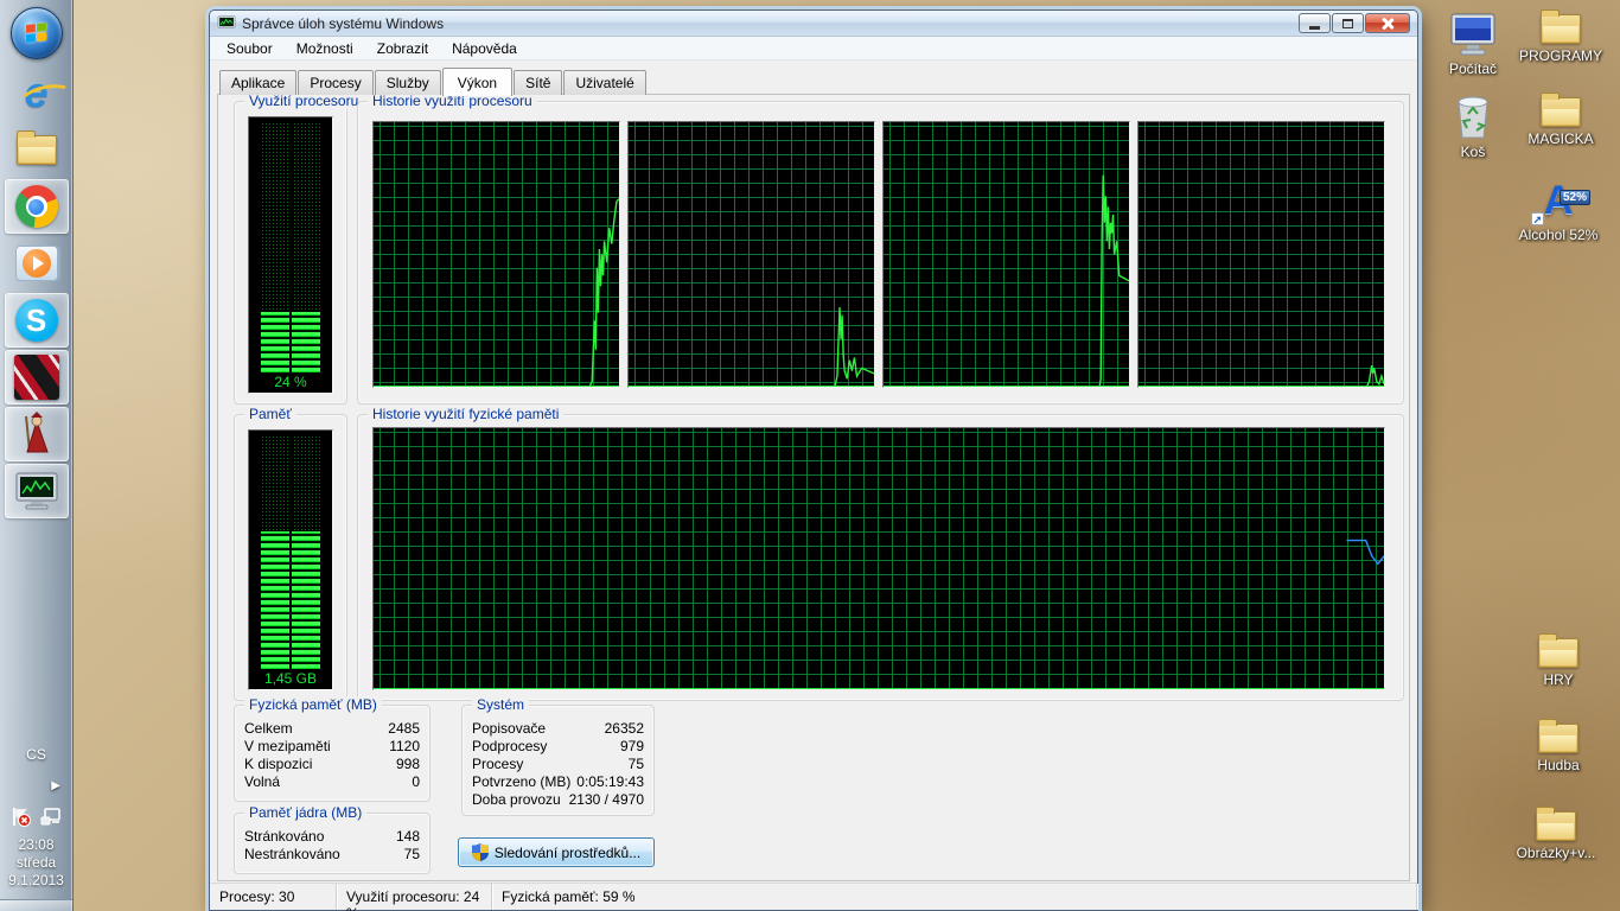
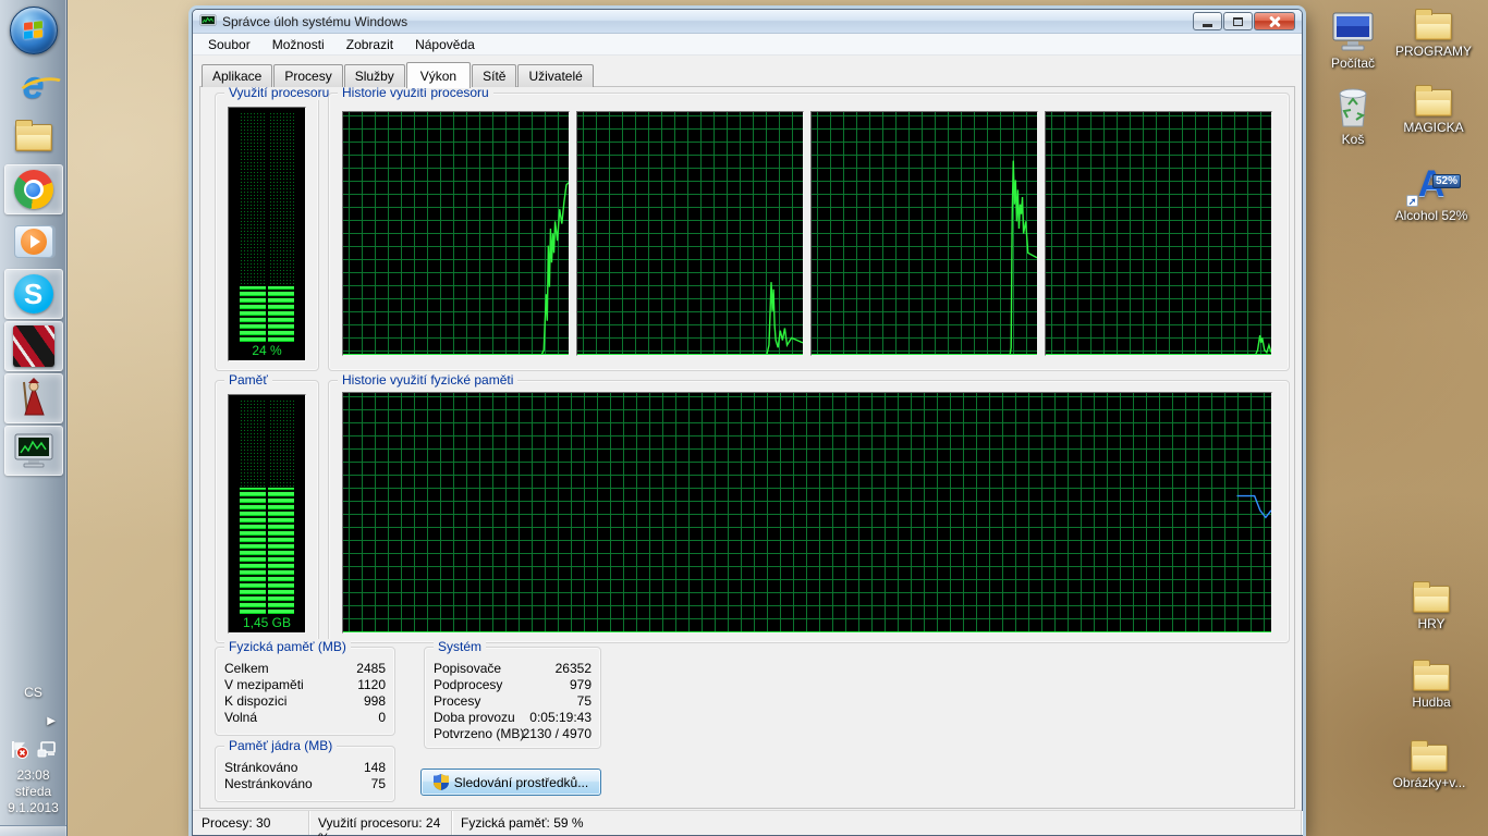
  e
  S
  CS
  ▶
  23:08
  středa
  9.1.2013
  Počítač
  PROGRAMY
  Koš
  MAGICKA
  52%
  ➚
  Alcohol 52%
  HRY
  Hudba
  Obrázky+v...
  Správce úloh systému Windows
  Soubor
  Možnosti
  Zobrazit
  Nápověda
  Aplikace
  Procesy
  Služby
  Výkon
  Sítě
  Uživatelé
  Využití procesoru
  24 %
  Historie využití procesoru
  Paměť
  1,45 GB
  Historie využití fyzické paměti
  Fyzická paměť (MB)
  Celkem
  2485
  V mezipaměti
  1120
  K dispozici
  998
  Volná
  0
  Paměť jádra (MB)
  Stránkováno
  148
  Nestránkováno
  75
  Systém
  Popisovače
  26352
  Podprocesy
  979
  Procesy
  75
- Potvrzeno (MB)
+ Doba provozu
  0:05:19:43
- Doba provozu
+ Potvrzeno (MB)
  2130 / 4970
  Sledování prostředků...
  Procesy: 30
  Využití procesoru: 24
  Fyzická paměť: 59 %
